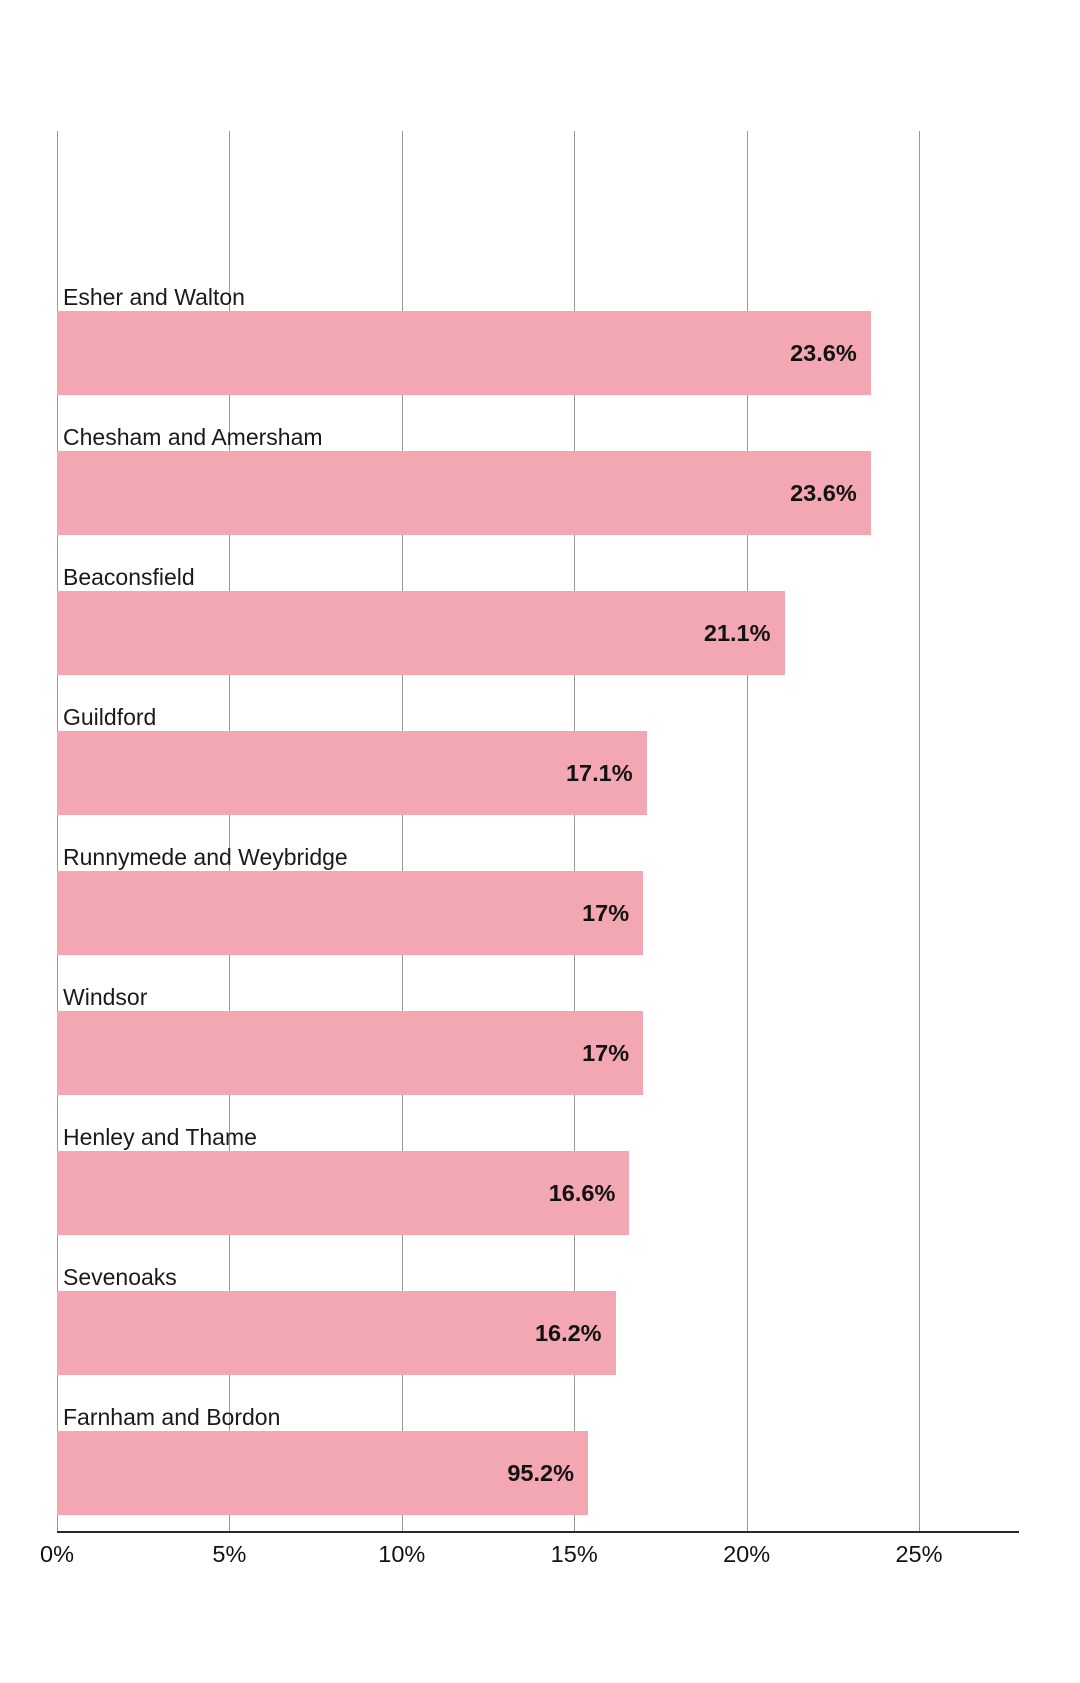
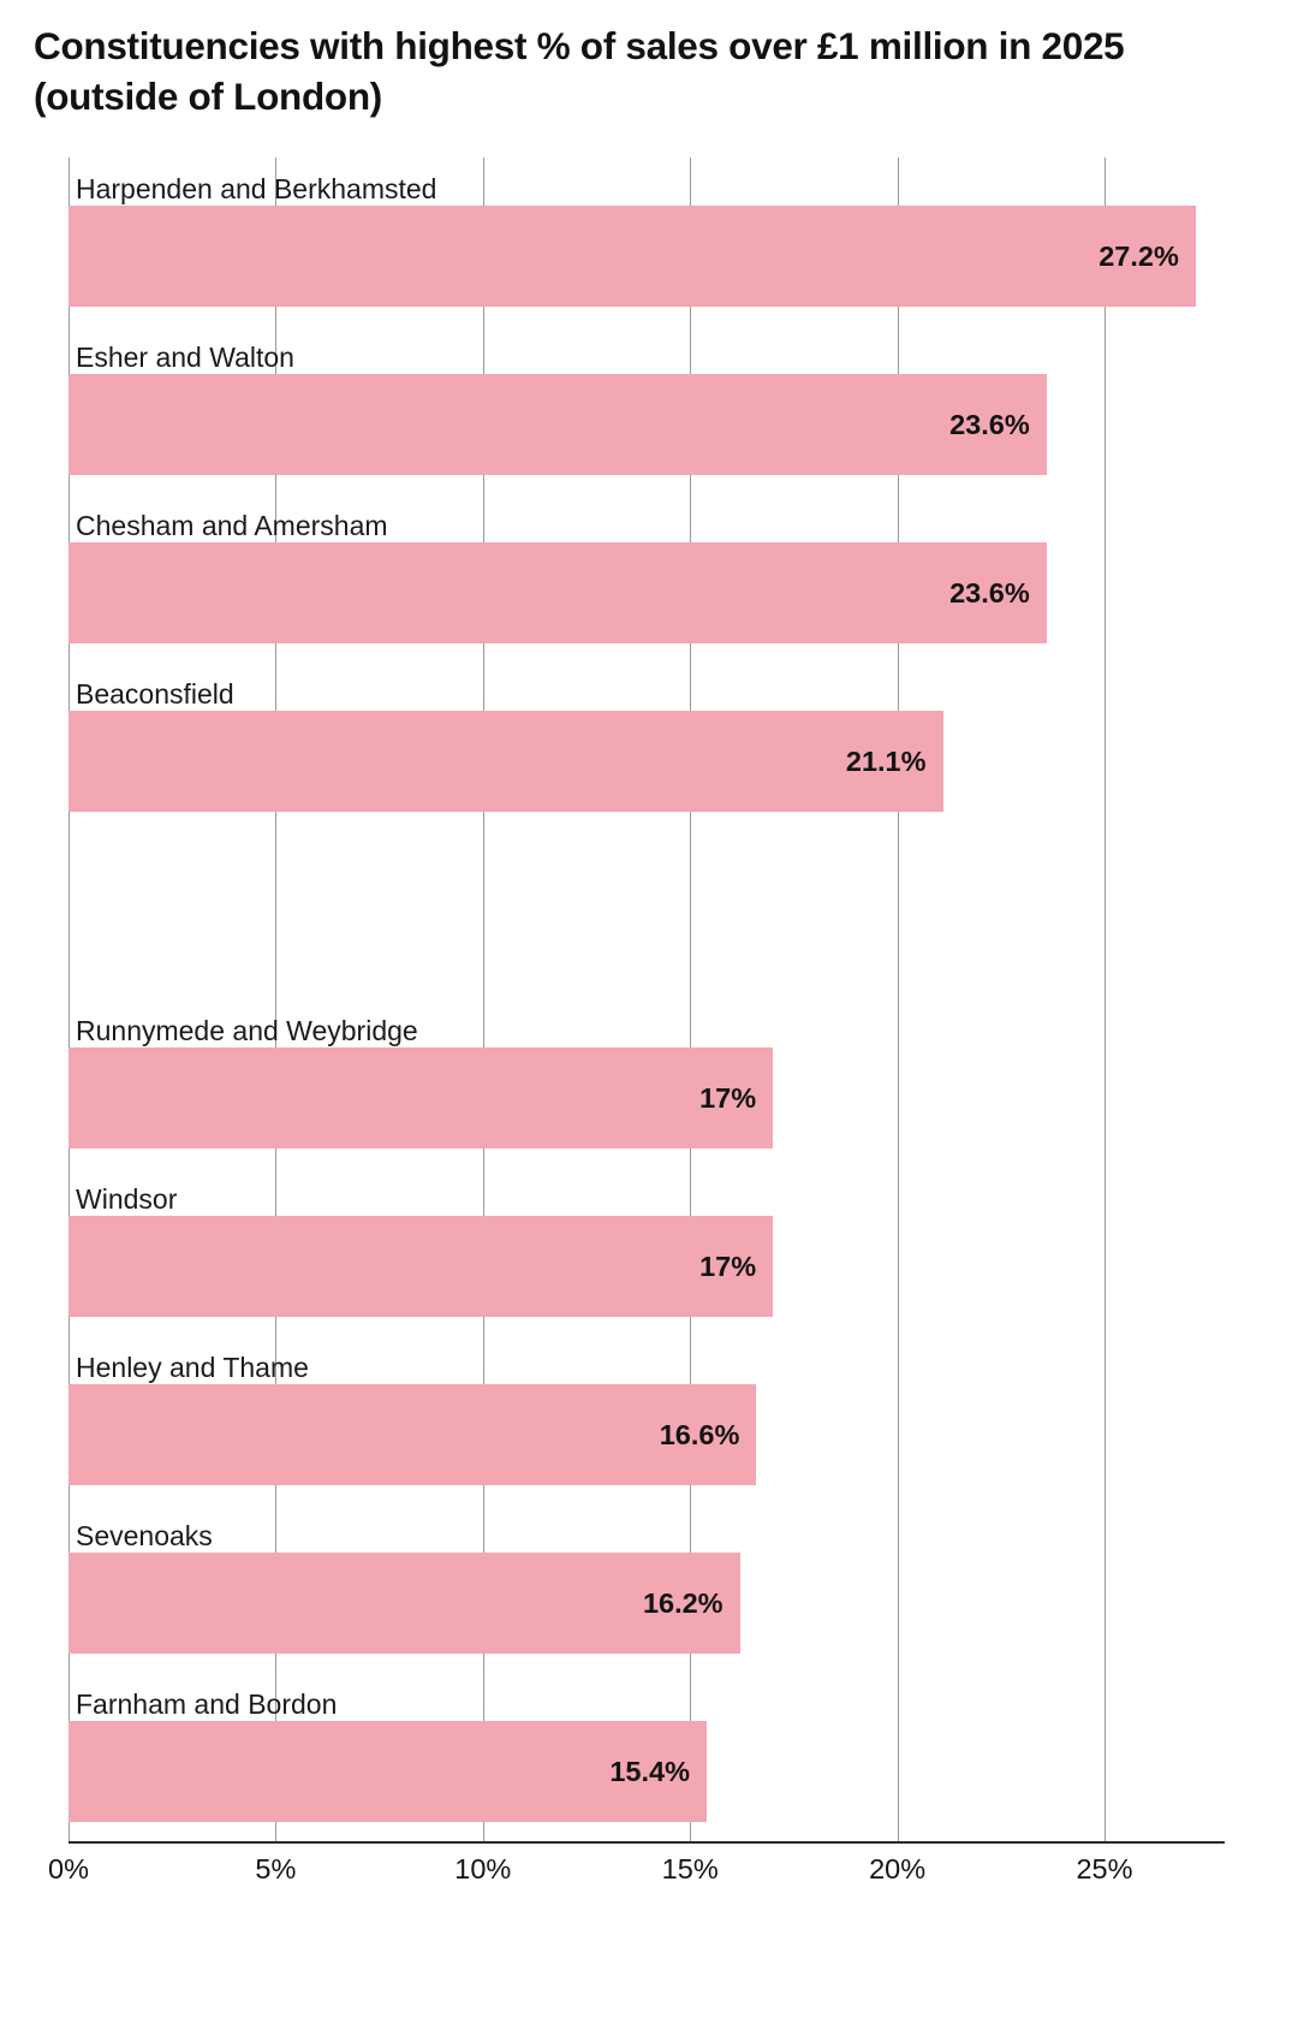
+ Constituencies with highest % of sales over £1 million in 2025 (outside of London)
+ Harpenden and Berkhamsted
+ 27.2%
  Esher and Walton
  23.6%
  Chesham and Amersham
  23.6%
  Beaconsfield
  21.1%
- Guildford
- 17.1%
  Runnymede and Weybridge
  17%
  Windsor
  17%
  Henley and Thame
  16.6%
  Sevenoaks
  16.2%
  Farnham and Bordon
- 95.2%
+ 15.4%
  0%
  5%
  10%
  15%
  20%
  25%
